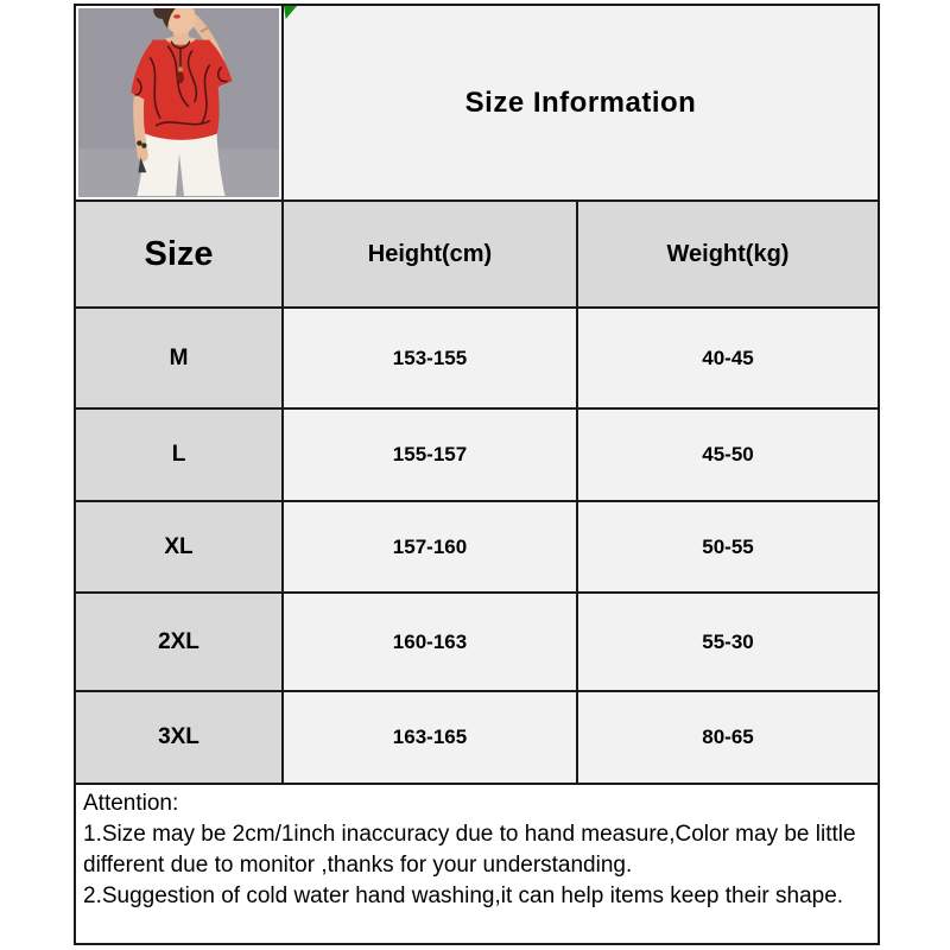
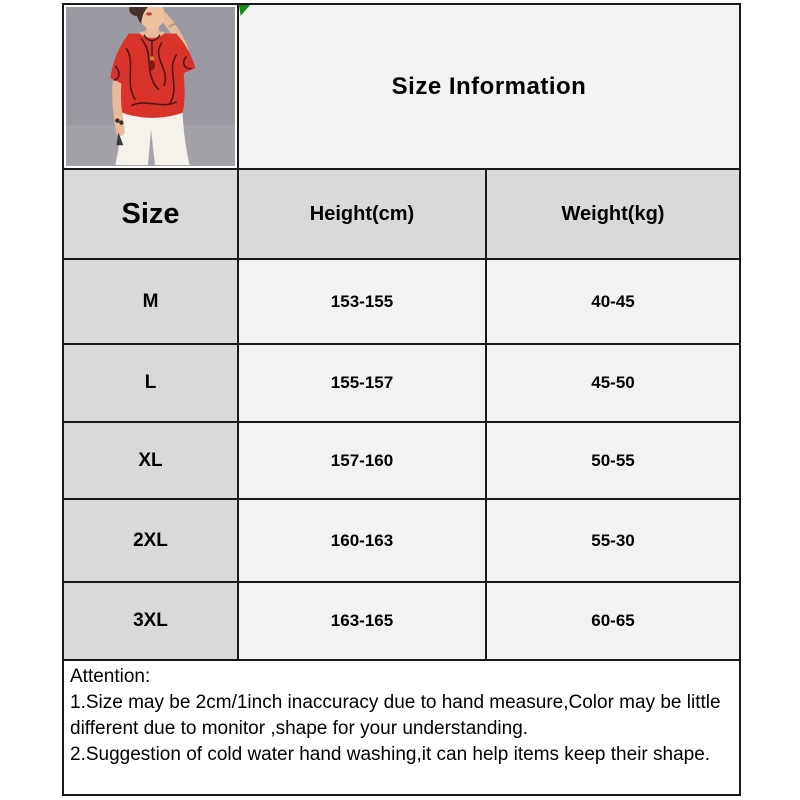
  Size Information
  Size
  Height(cm)
  Weight(kg)
  M
  153-155
  40-45
  L
  155-157
  45-50
  XL
  157-160
  50-55
  2XL
  160-163
  55-30
  3XL
  163-165
- 80-65
+ 60-65
  Attention:
  1.Size may be 2cm/1inch inaccuracy due to hand measure,Color may be little
- different due to monitor ,thanks for your understanding.
+ different due to monitor ,shape for your understanding.
  2.Suggestion of cold water hand washing,it can help items keep their shape.
